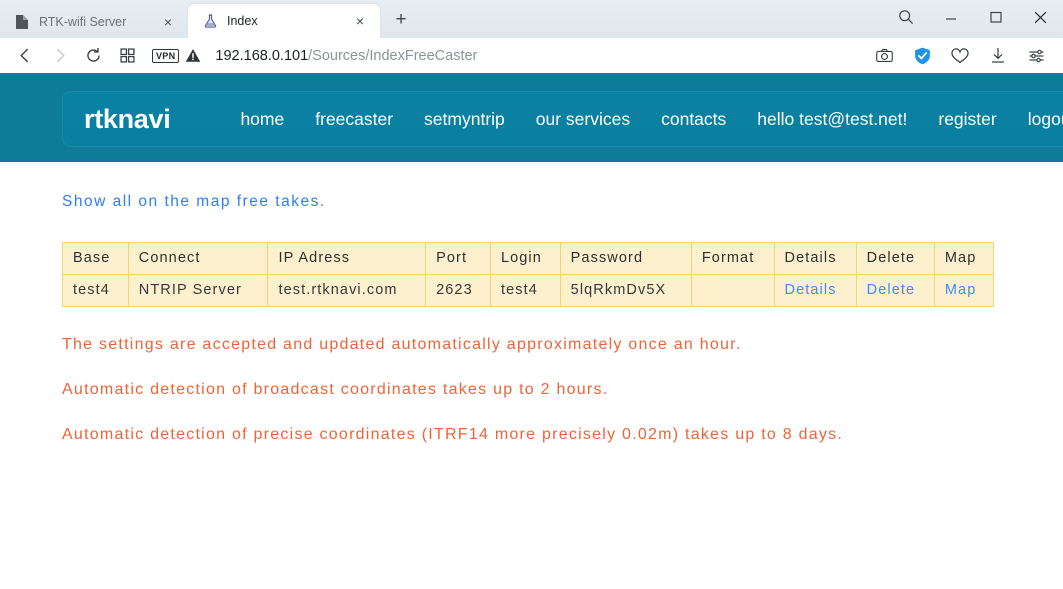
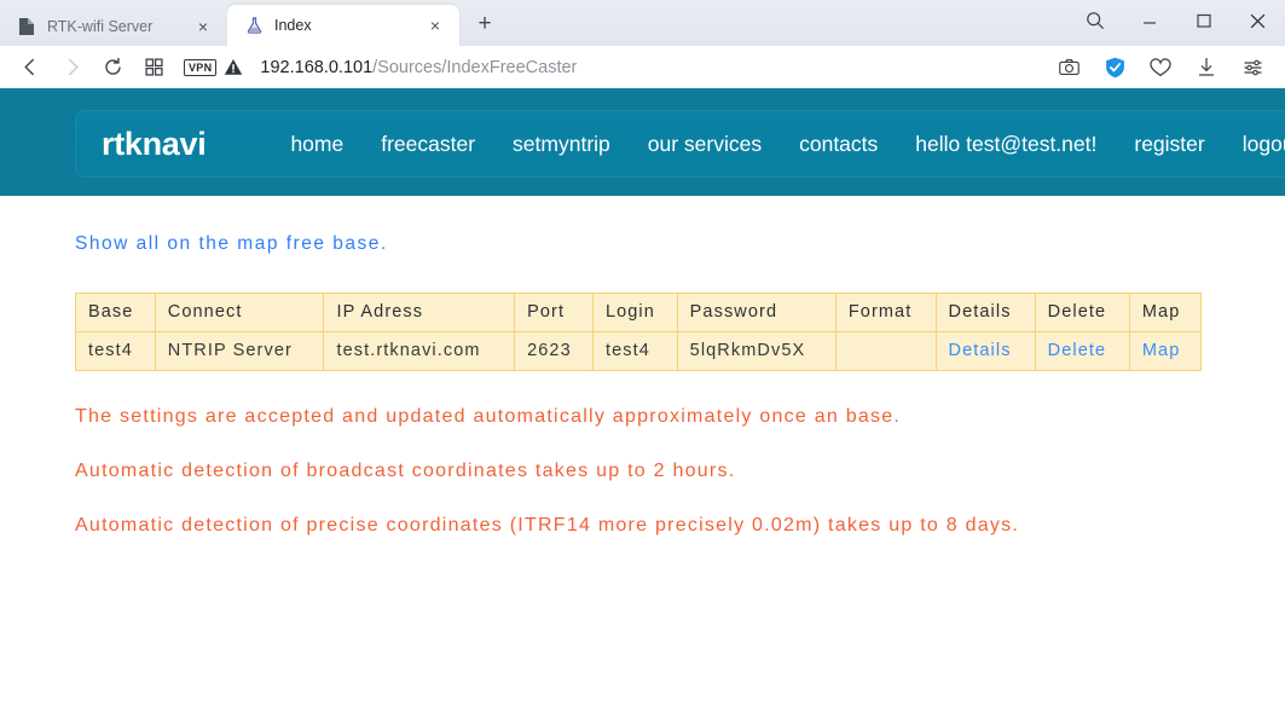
  RTK-wifi Server
  ×
  Index
  ×
  +
  VPN
  192.168.0.101/Sources/IndexFreeCaster
  rtknavi
  home
  freecaster
  setmyntrip
  our services
  contacts
  hello test@test.net!
  register
- Show all on the map free takes.
+ Show all on the map free base.
  Base	Connect	IP Adress	Port	Login	Password	Format	Details	Delete	Map
  test4	NTRIP Server	test.rtknavi.com	2623	test4	5lqRkmDv5X		Details	Delete	Map
- The settings are accepted and updated automatically approximately once an hour.
+ The settings are accepted and updated automatically approximately once an base.
  Automatic detection of broadcast coordinates takes up to 2 hours.
  Automatic detection of precise coordinates (ITRF14 more precisely 0.02m) takes up to 8 days.
